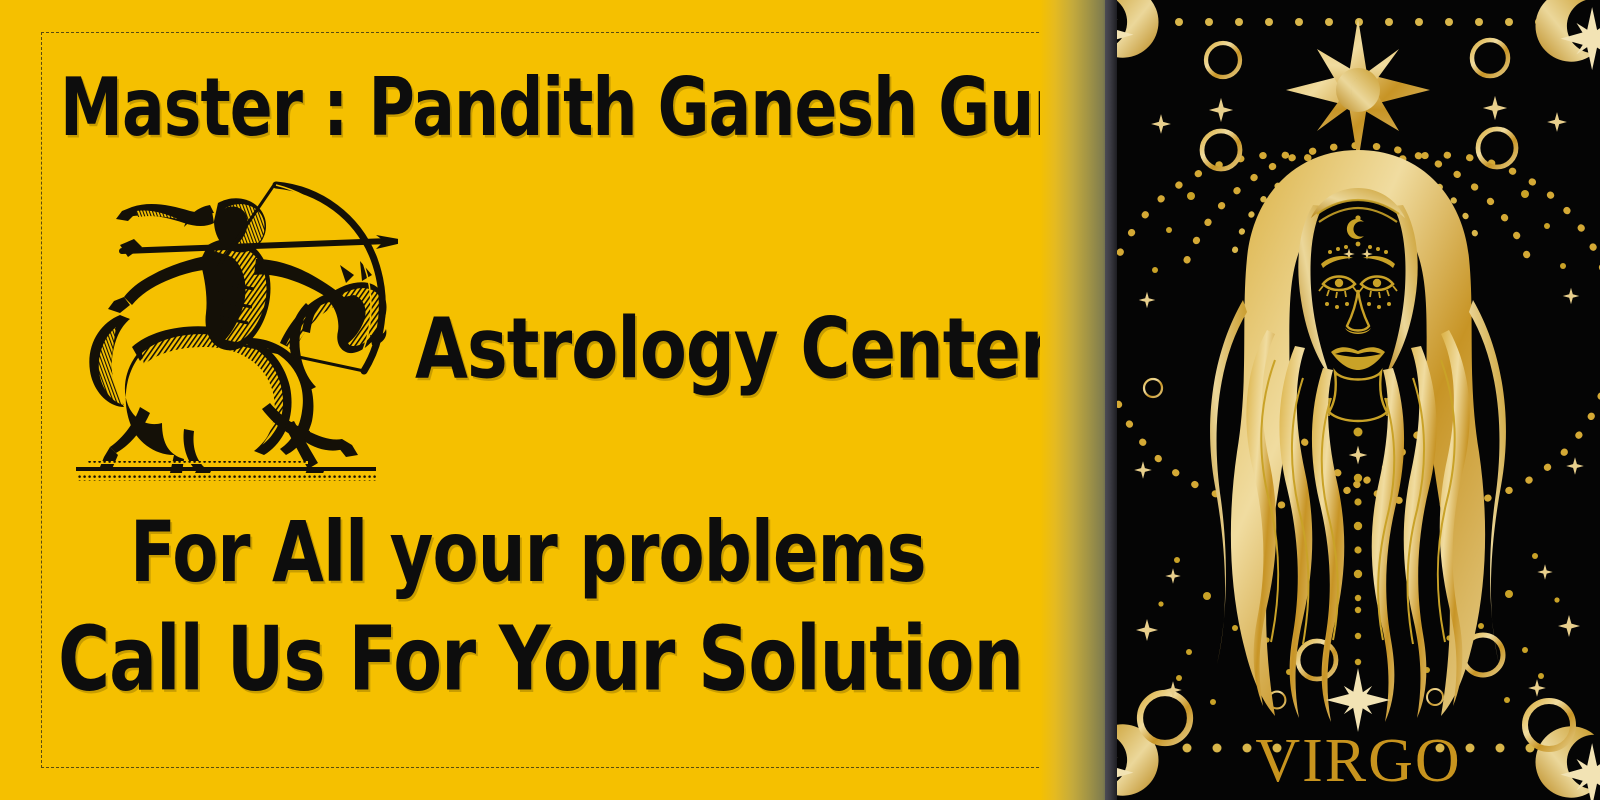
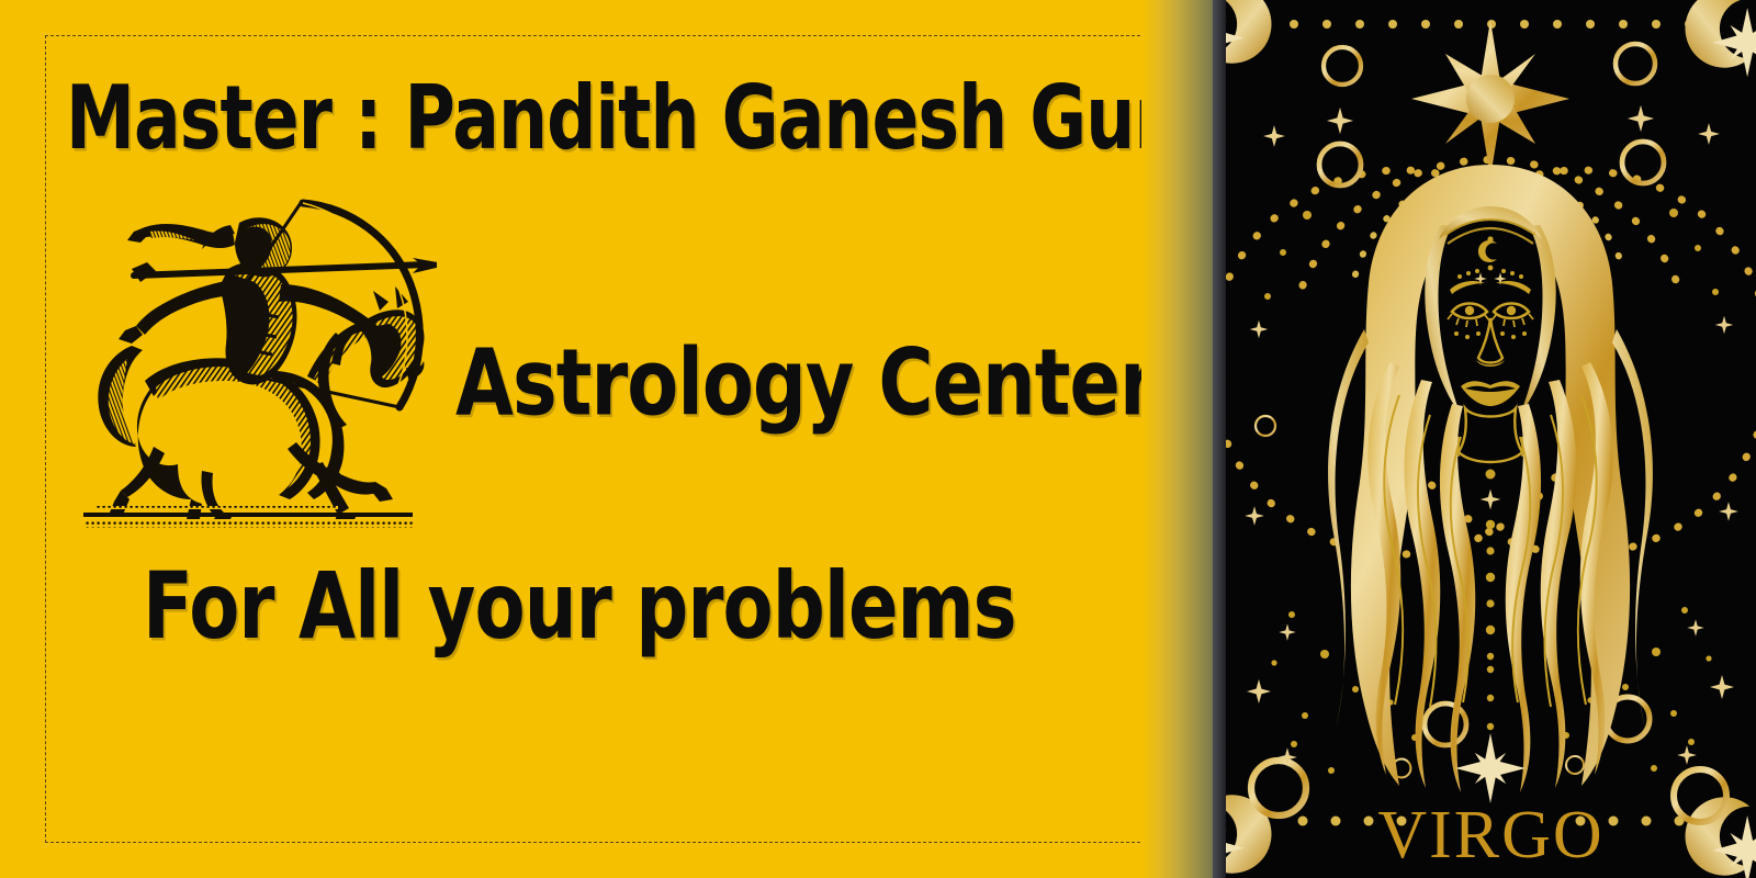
  Master : Pandith Ganesh Gu
  Astrology Center
  For All your problems
- Call Us For Your Solution
  VIRGO
